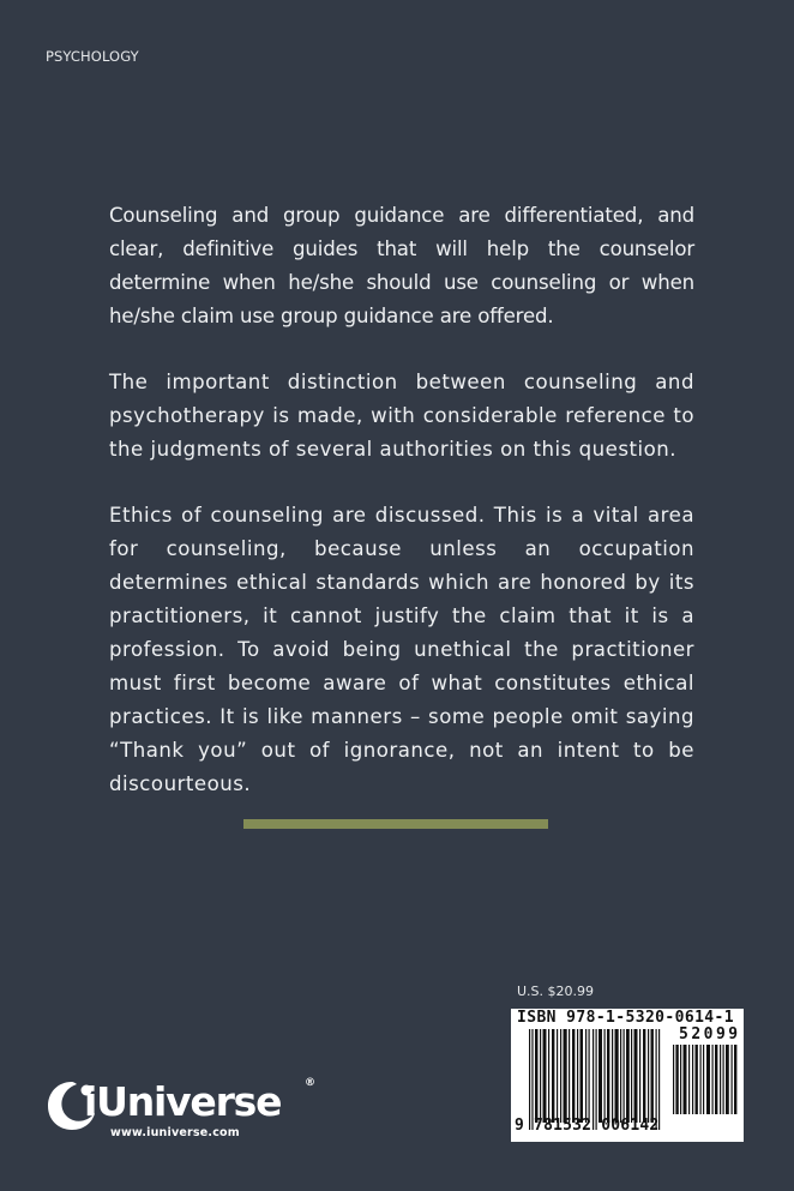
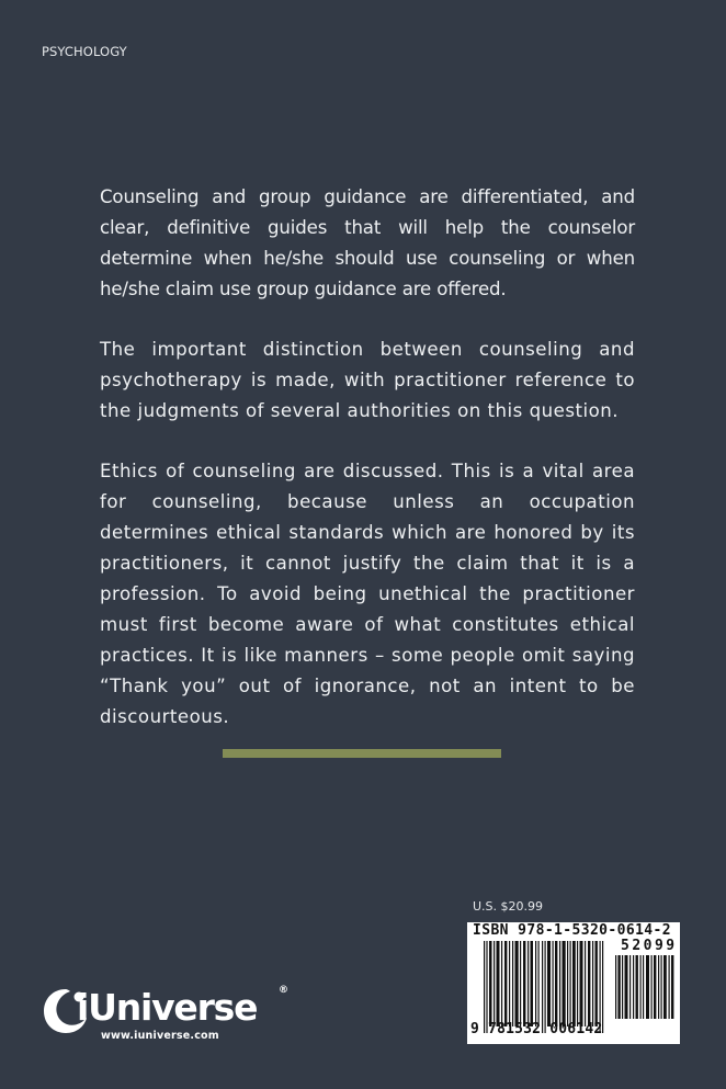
  PSYCHOLOGY
  Counseling and group guidance are differentiated, and clear, definitive guides that will help the counselor determine when he/she should use counseling or when he/she claim use group guidance are offered.
- The important distinction between counseling and psychotherapy is made, with considerable reference to the judgments of several authorities on this question.
+ The important distinction between counseling and psychotherapy is made, with practitioner reference to the judgments of several authorities on this question.
  Ethics of counseling are discussed. This is a vital area for counseling, because unless an occupation determines ethical standards which are honored by its practitioners, it cannot justify the claim that it is a profession. To avoid being unethical the practitioner must first become aware of what constitutes ethical practices. It is like manners – some people omit saying “Thank you” out of ignorance, not an intent to be discourteous.
  U.S. $20.99
- ISBN 978-1-5320-0614-1
+ ISBN 978-1-5320-0614-2
  52099
  9 781532 006142
  iUniverse
  ®
  www.iuniverse.com
